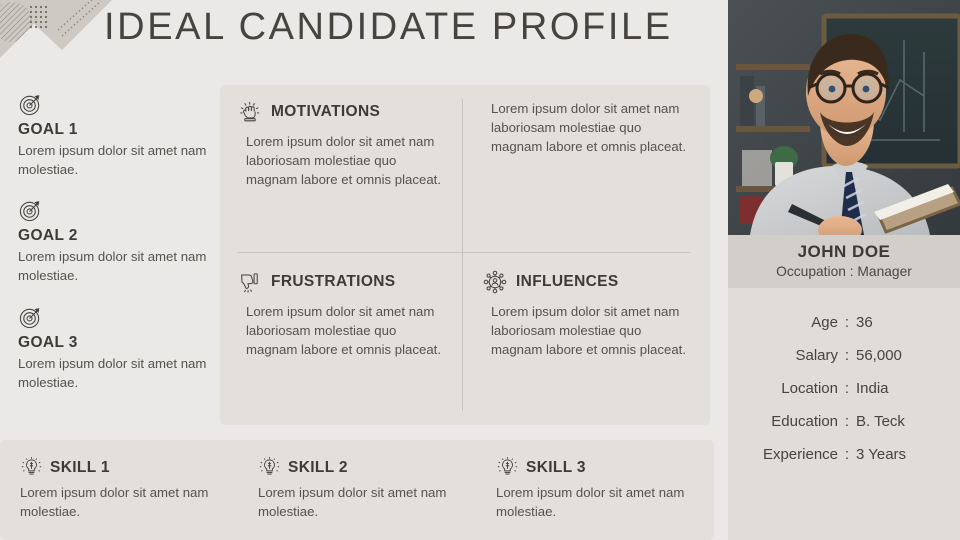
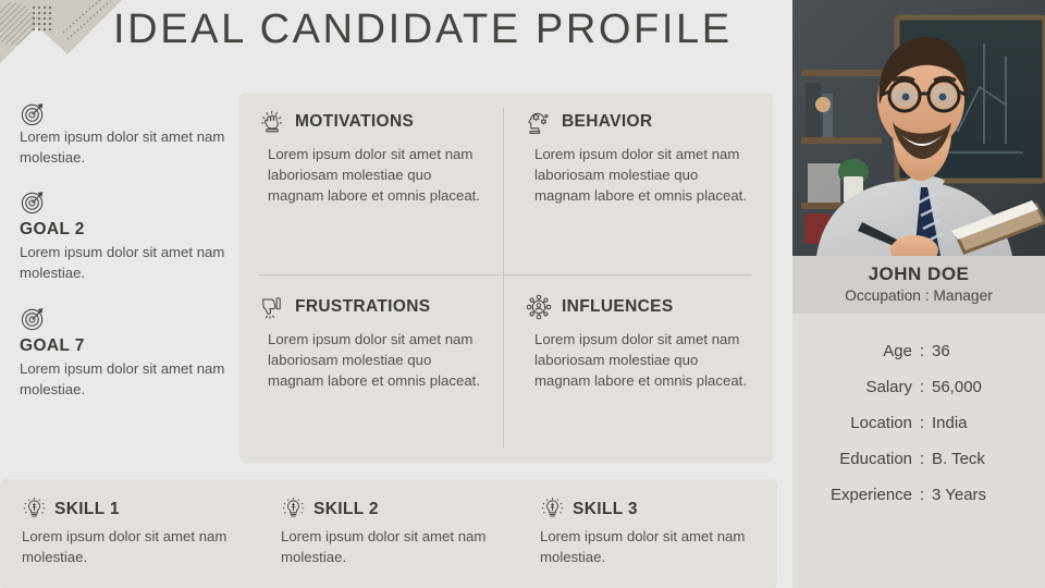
  IDEAL CANDIDATE PROFILE
- GOAL 1
  Lorem ipsum dolor sit amet nam molestiae.
  GOAL 2
  Lorem ipsum dolor sit amet nam molestiae.
- GOAL 3
+ GOAL 7
  Lorem ipsum dolor sit amet nam molestiae.
  MOTIVATIONS
  Lorem ipsum dolor sit amet nam laboriosam molestiae quo magnam labore et omnis placeat.
+ BEHAVIOR
  Lorem ipsum dolor sit amet nam laboriosam molestiae quo magnam labore et omnis placeat.
  FRUSTRATIONS
  Lorem ipsum dolor sit amet nam laboriosam molestiae quo magnam labore et omnis placeat.
  INFLUENCES
  Lorem ipsum dolor sit amet nam laboriosam molestiae quo magnam labore et omnis placeat.
  SKILL 1
  Lorem ipsum dolor sit amet nam molestiae.
  SKILL 2
  Lorem ipsum dolor sit amet nam molestiae.
  SKILL 3
  Lorem ipsum dolor sit amet nam molestiae.
  JOHN DOE
  Occupation : Manager
  Age
  :
  36
  Salary
  :
  56,000
  Location
  :
  India
  Education
  :
  B. Teck
  Experience
  :
  3 Years
